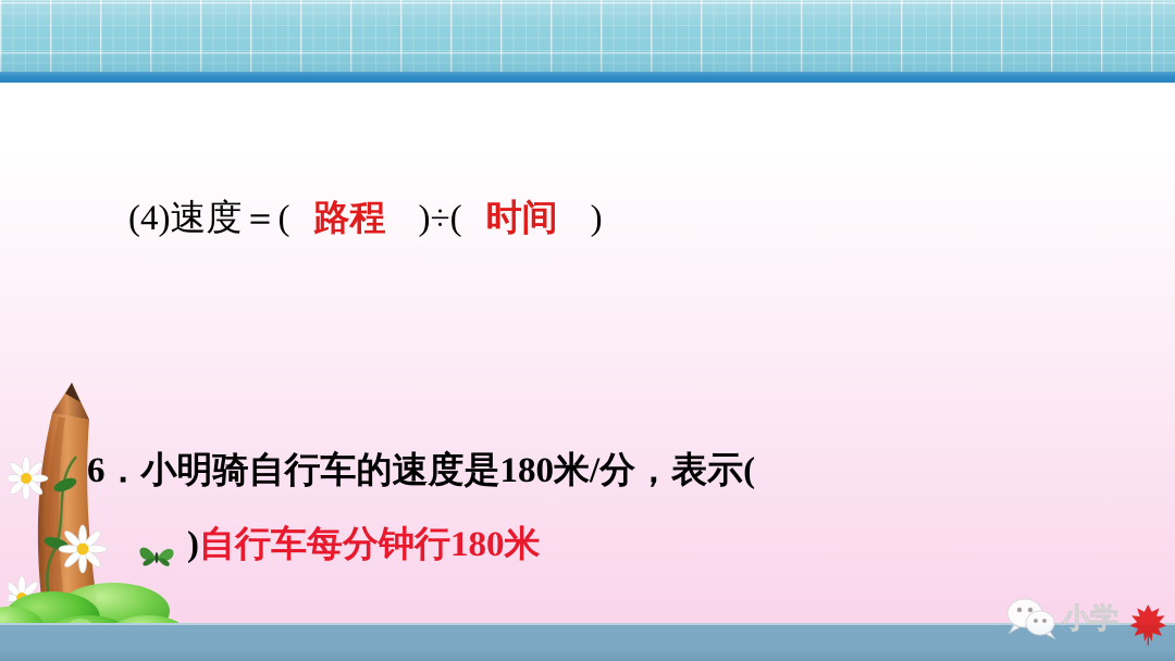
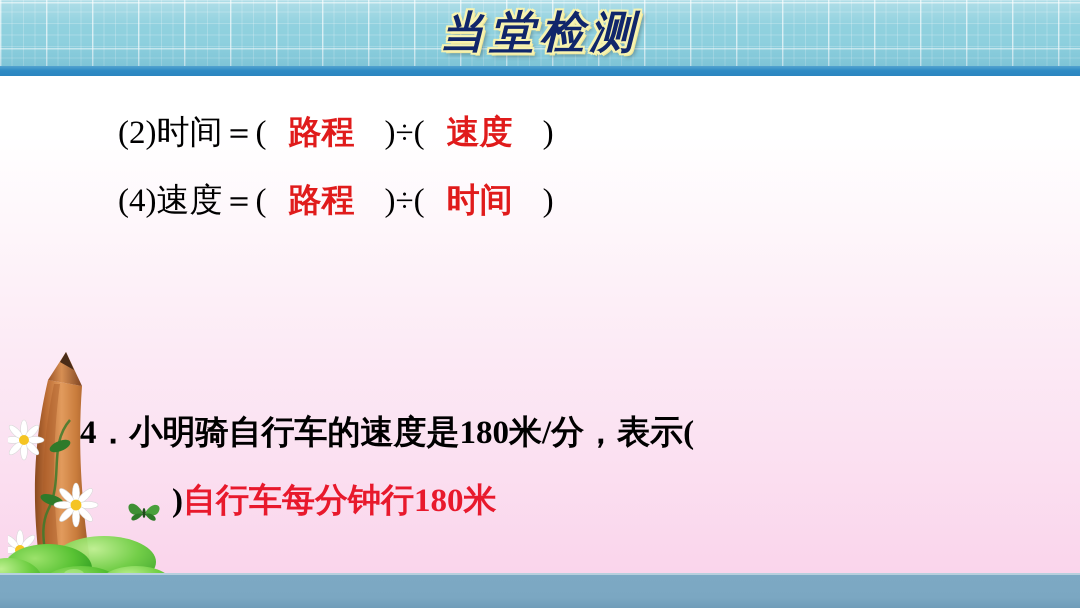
+ 当堂检测
+ (2)时间＝( 路程 )÷( 速度 )
  (4)速度＝( 路程 )÷( 时间 )
- 6．小明骑自行车的速度是180米/分，表示(
+ 4．小明骑自行车的速度是180米/分，表示(
  )自行车每分钟行180米
- 小学
